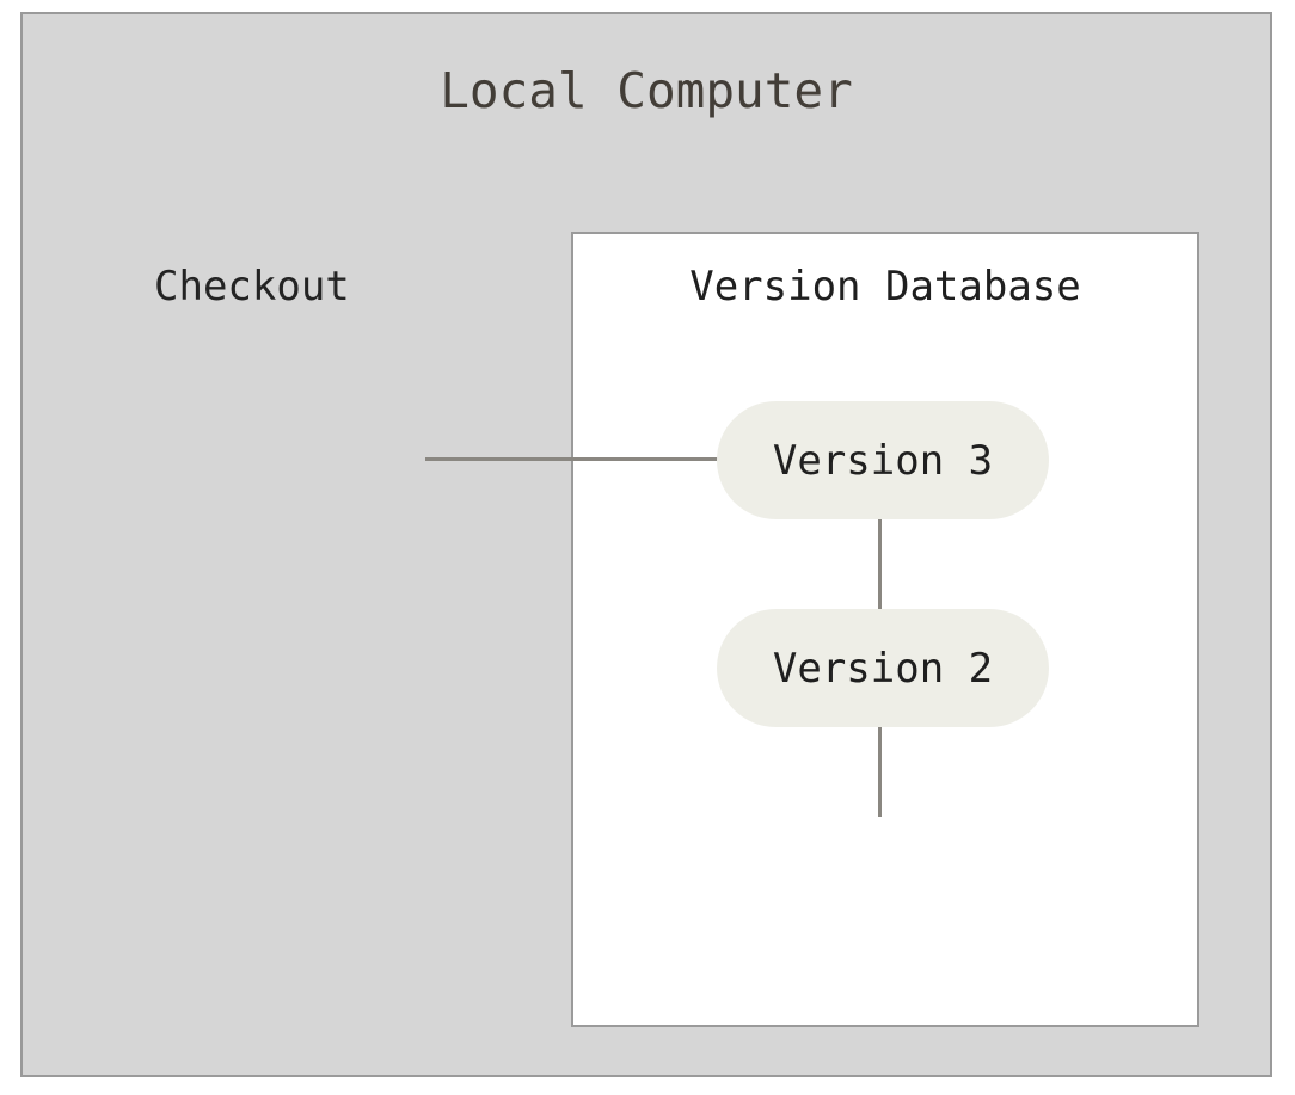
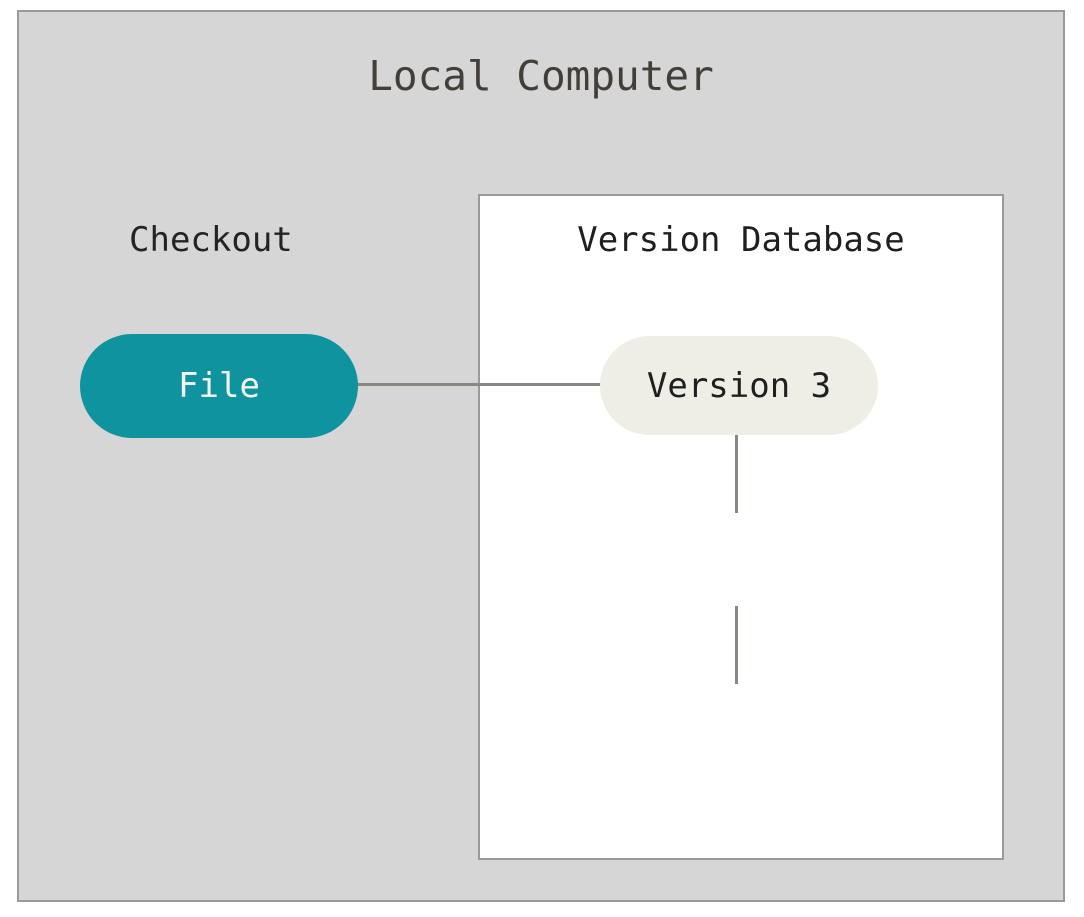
  Local Computer
  Checkout
  Version Database
+ File
  Version 3
- Version 2
